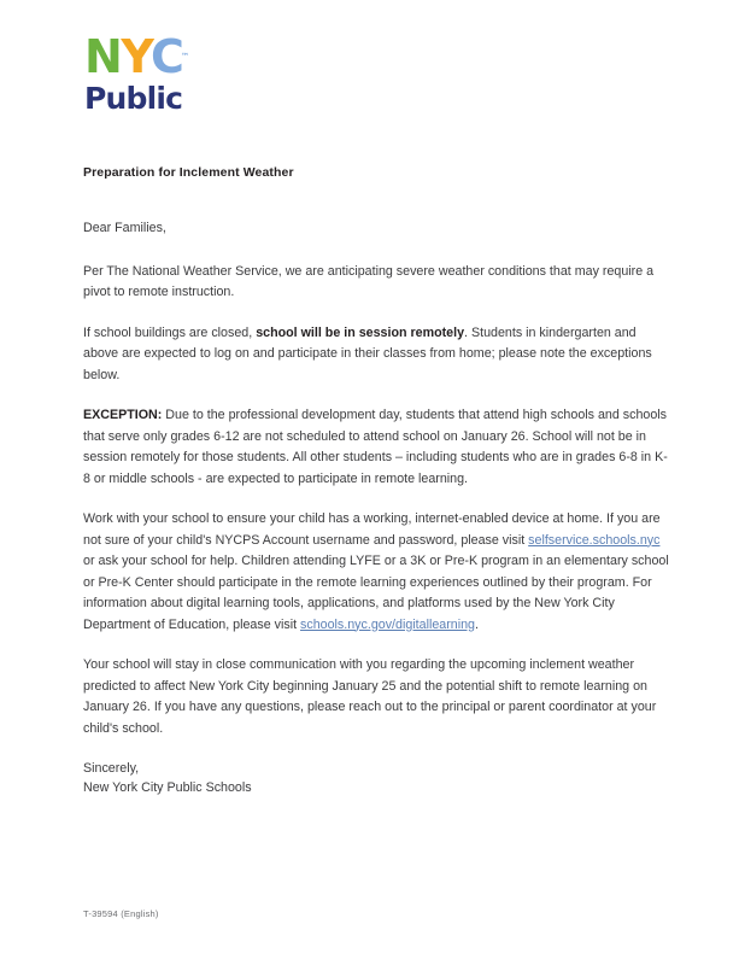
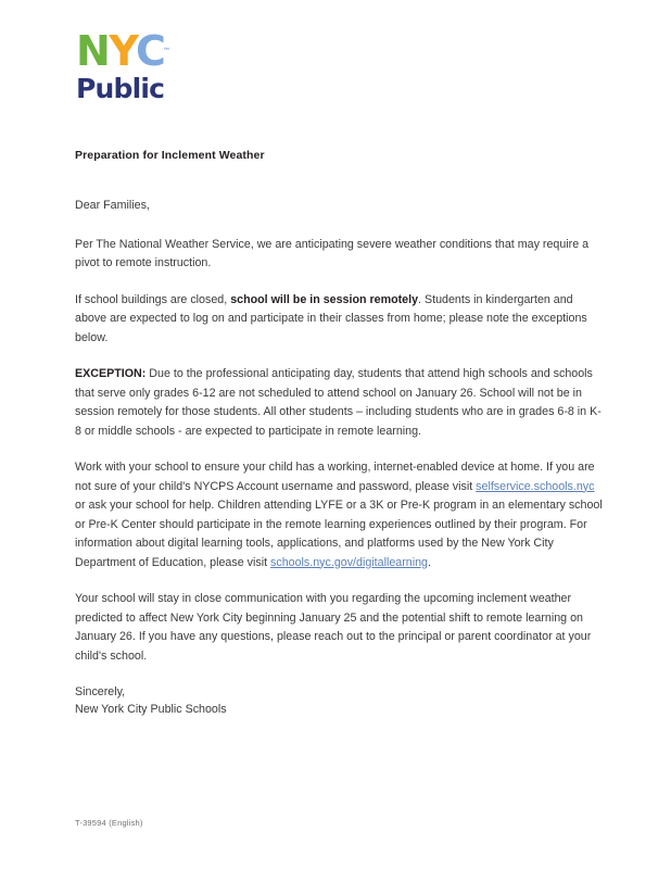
  NYC
  ™
  Public
  Preparation for Inclement Weather
  Dear Families,
  Per The National Weather Service, we are anticipating severe weather conditions that may require a pivot to remote instruction.
  If school buildings are closed, school will be in session remotely. Students in kindergarten and above are expected to log on and participate in their classes from home; please note the exceptions below.
- EXCEPTION: Due to the professional development day, students that attend high schools and schools that serve only grades 6-12 are not scheduled to attend school on January 26. School will not be in session remotely for those students. All other students – including students who are in grades 6-8 in K-8 or middle schools - are expected to participate in remote learning.
+ EXCEPTION: Due to the professional anticipating day, students that attend high schools and schools that serve only grades 6-12 are not scheduled to attend school on January 26. School will not be in session remotely for those students. All other students – including students who are in grades 6-8 in K-8 or middle schools - are expected to participate in remote learning.
  Work with your school to ensure your child has a working, internet-enabled device at home. If you are not sure of your child's NYCPS Account username and password, please visit selfservice.schools.nyc or ask your school for help. Children attending LYFE or a 3K or Pre-K program in an elementary school or Pre-K Center should participate in the remote learning experiences outlined by their program. For information about digital learning tools, applications, and platforms used by the New York City Department of Education, please visit schools.nyc.gov/digitallearning.
  Your school will stay in close communication with you regarding the upcoming inclement weather predicted to affect New York City beginning January 25 and the potential shift to remote learning on January 26. If you have any questions, please reach out to the principal or parent coordinator at your child's school.
  Sincerely,
  New York City Public Schools
  T-39594 (English)
